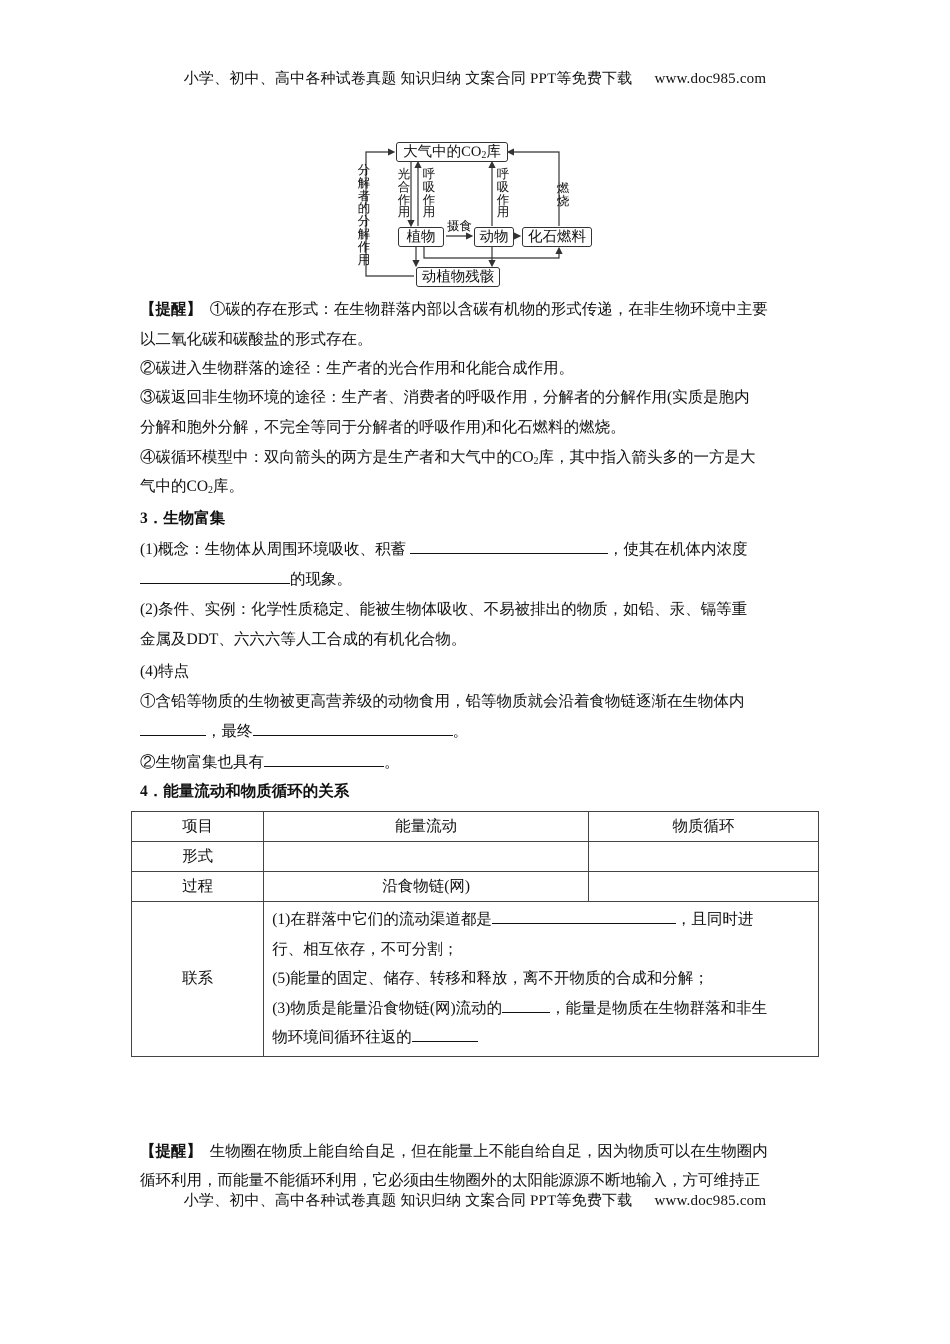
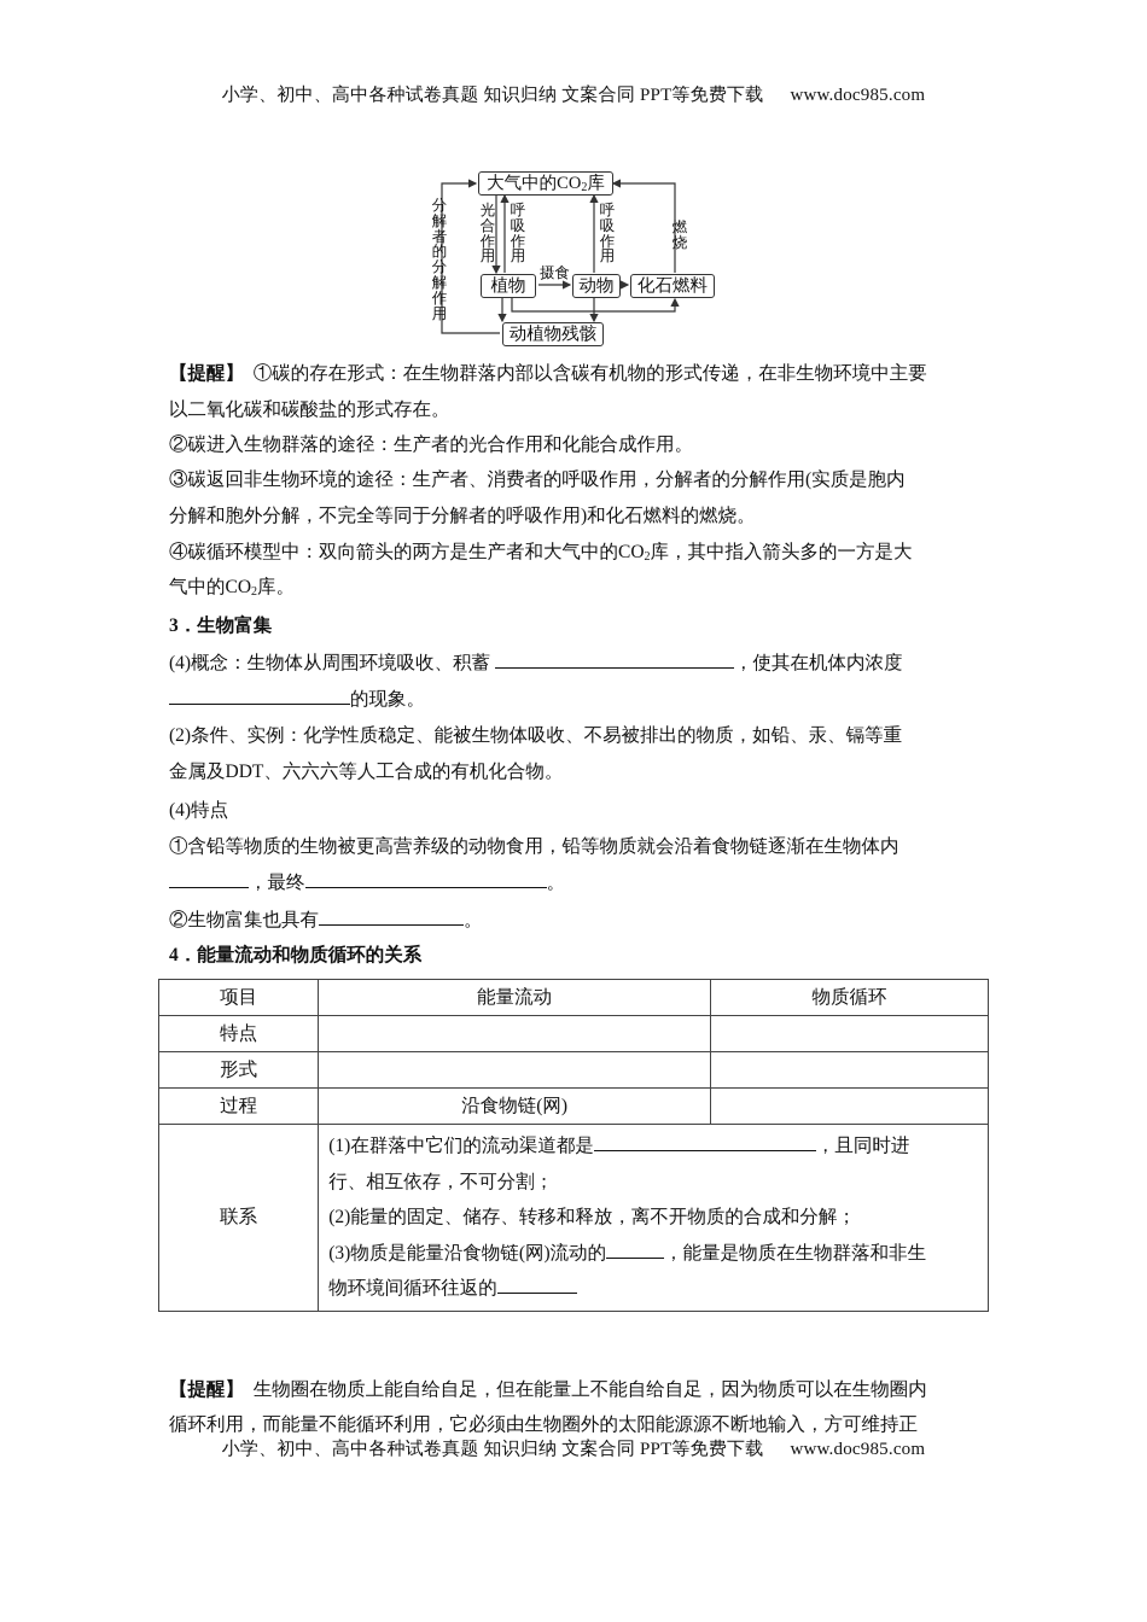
  小学、初中、高中各种试卷真题 知识归纳 文案合同 PPT等免费下载 www.doc985.com
  大气中的CO2库
  植物
  动物
  化石燃料
  动植物残骸
  分解者的分解作用
  光合作用
  呼吸作用
  呼吸作用
  燃烧
  摄食
  【提醒】 ①碳的存在形式：在生物群落内部以含碳有机物的形式传递，在非生物环境中主要
  以二氧化碳和碳酸盐的形式存在。
  ②碳进入生物群落的途径：生产者的光合作用和化能合成作用。
  ③碳返回非生物环境的途径：生产者、消费者的呼吸作用，分解者的分解作用(实质是胞内
  分解和胞外分解，不完全等同于分解者的呼吸作用)和化石燃料的燃烧。
  ④碳循环模型中：双向箭头的两方是生产者和大气中的CO2库，其中指入箭头多的一方是大
  气中的CO2库。
  3．生物富集
- (1)概念：生物体从周围环境吸收、积蓄 ，使其在机体内浓度
+ (4)概念：生物体从周围环境吸收、积蓄 ，使其在机体内浓度
  的现象。
  (2)条件、实例：化学性质稳定、能被生物体吸收、不易被排出的物质，如铅、汞、镉等重
  金属及DDT、六六六等人工合成的有机化合物。
  (4)特点
  ①含铅等物质的生物被更高营养级的动物食用，铅等物质就会沿着食物链逐渐在生物体内
  ，最终 。
  ②生物富集也具有 。
  4．能量流动和物质循环的关系
  项目	能量流动	物质循环
+ 特点
  形式
  过程	沿食物链(网)
- 联系	(1)在群落中它们的流动渠道都是 ，且同时进 行、相互依存，不可分割； (5)能量的固定、储存、转移和释放，离不开物质的合成和分解； (3)物质是能量沿食物链(网)流动的 ，能量是物质在生物群落和非生 物环境间循环往返的
+ 联系	(1)在群落中它们的流动渠道都是 ，且同时进 行、相互依存，不可分割； (2)能量的固定、储存、转移和释放，离不开物质的合成和分解； (3)物质是能量沿食物链(网)流动的 ，能量是物质在生物群落和非生 物环境间循环往返的
  【提醒】 生物圈在物质上能自给自足，但在能量上不能自给自足，因为物质可以在生物圈内
  循环利用，而能量不能循环利用，它必须由生物圈外的太阳能源源不断地输入，方可维持正
  小学、初中、高中各种试卷真题 知识归纳 文案合同 PPT等免费下载 www.doc985.com
